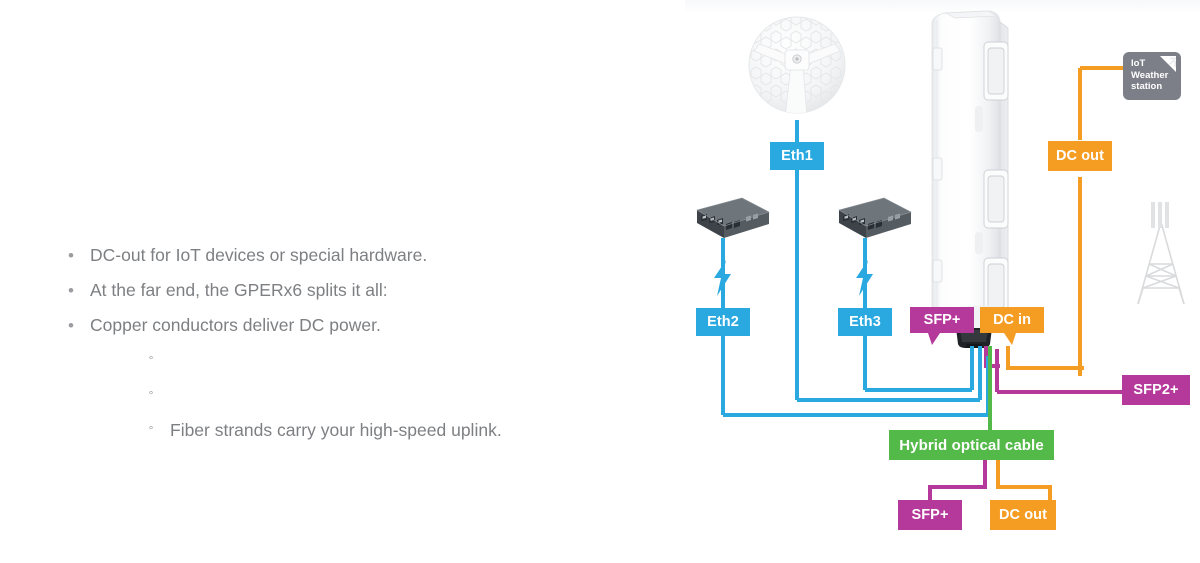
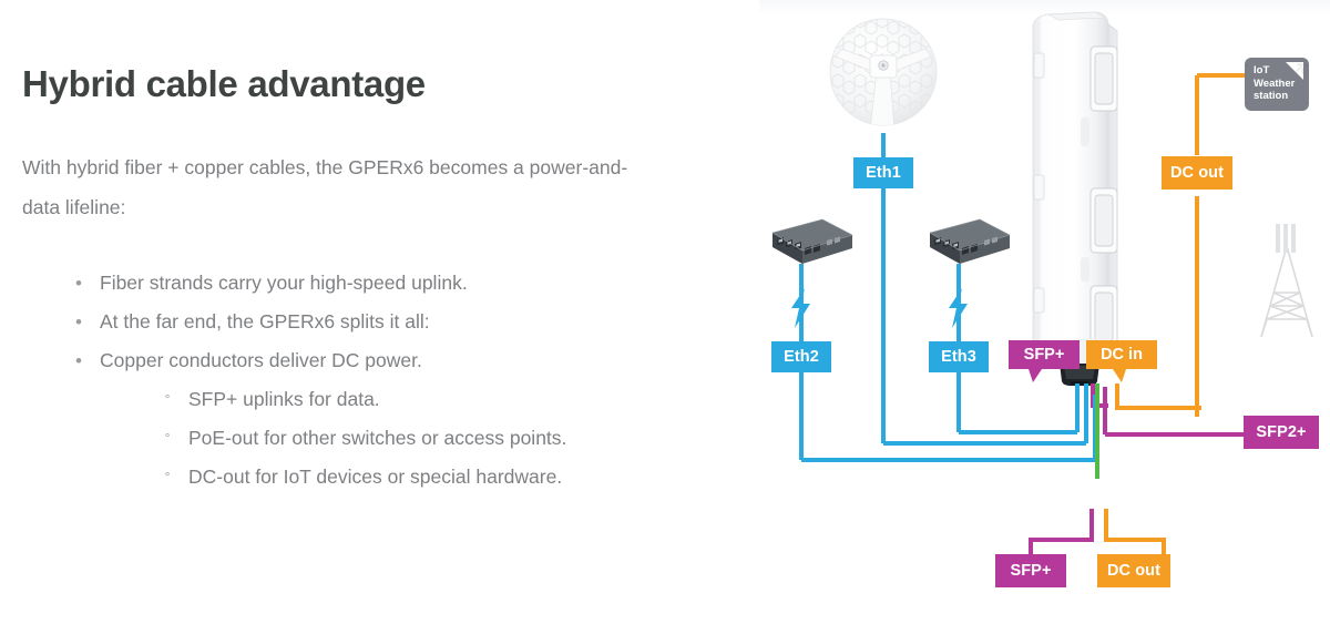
+ Hybrid cable advantage
+ With hybrid fiber + copper cables, the GPERx6 becomes a power-and-data lifeline:
  •
- DC-out for IoT devices or special hardware.
+ Fiber strands carry your high-speed uplink.
  •
  At the far end, the GPERx6 splits it all:
  •
  Copper conductors deliver DC power.
  °
+ SFP+ uplinks for data.
  °
+ PoE-out for other switches or access points.
  °
- Fiber strands carry your high-speed uplink.
+ DC-out for IoT devices or special hardware.
  IoT
  Weather
  station
  Eth1
  Eth2
  Eth3
  SFP+
  DC in
  DC out
  SFP2+
- Hybrid optical cable
  SFP+
  DC out
